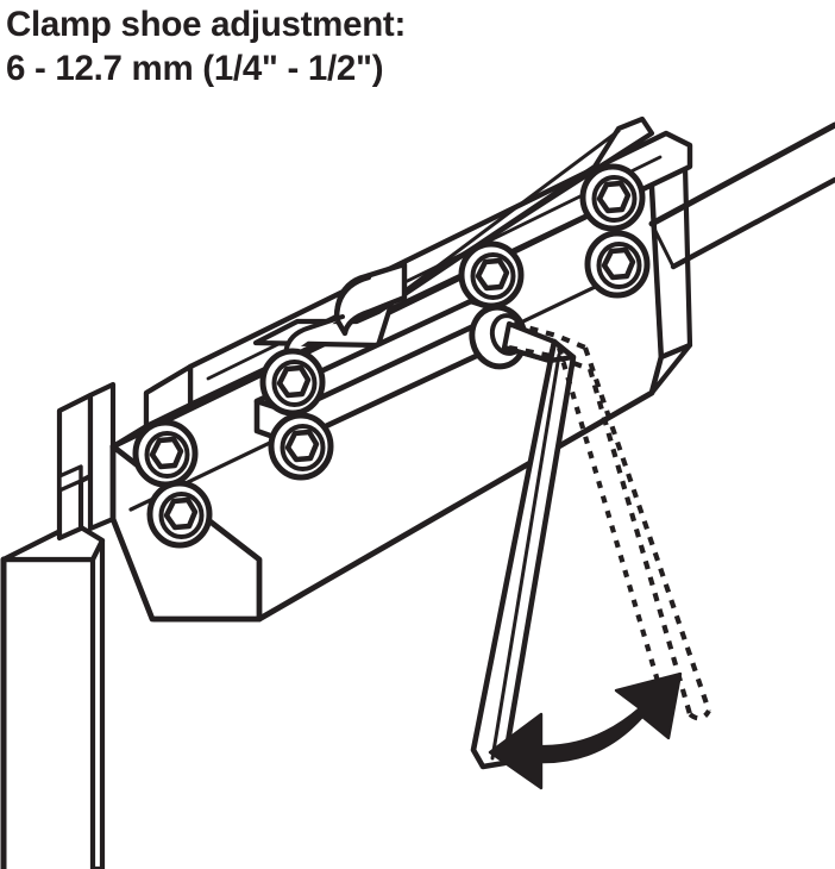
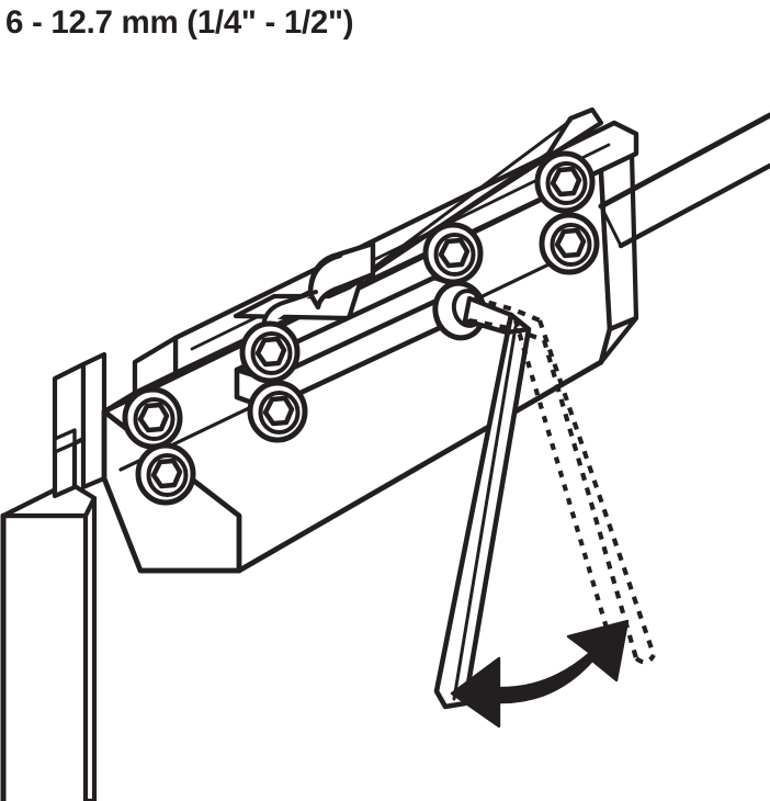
- Clamp shoe adjustment:
  6 - 12.7 mm (1/4" - 1/2")
